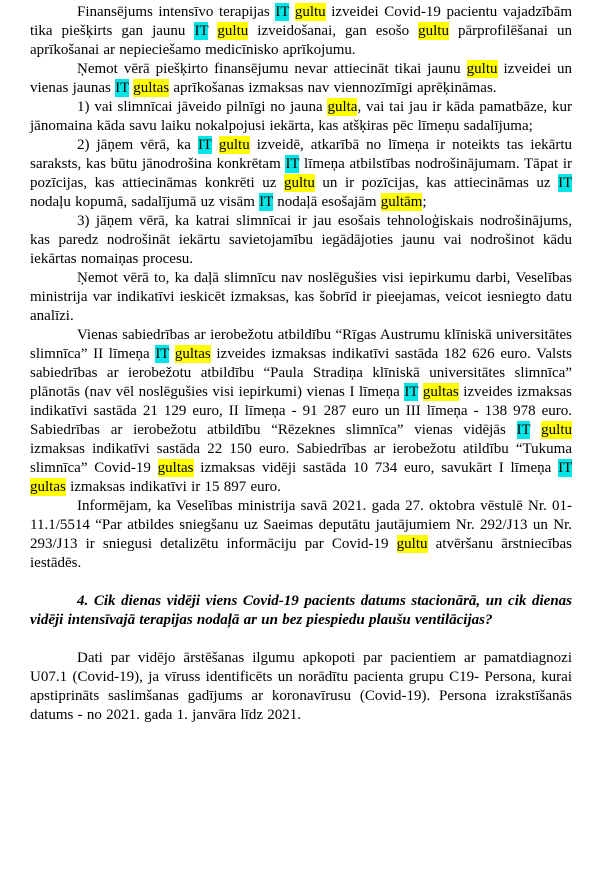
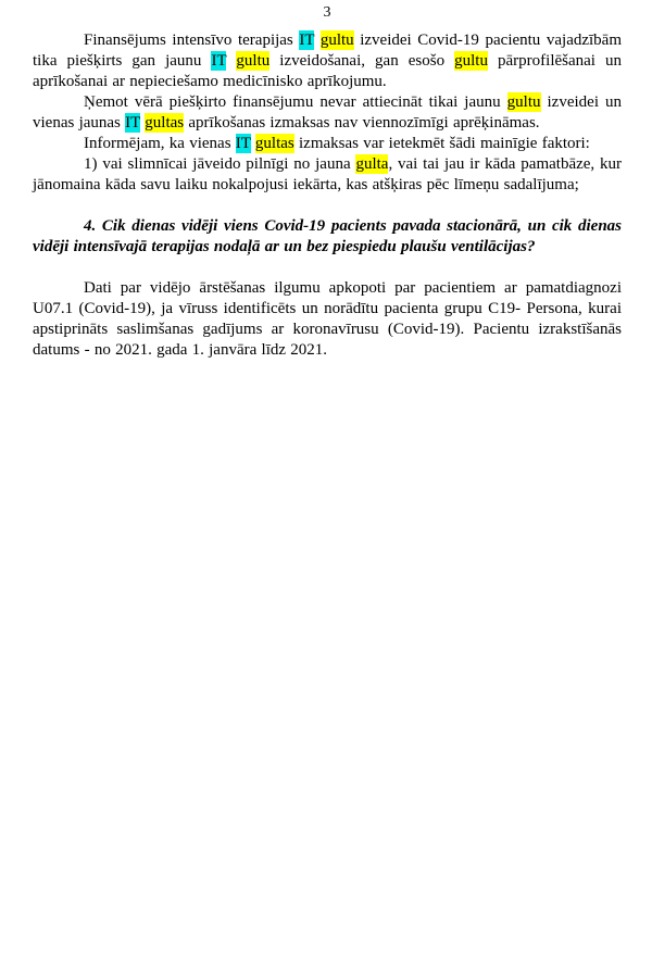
+ 3
  Finansējums intensīvo terapijas IT gultu izveidei Covid-19 pacientu vajadzībām tika piešķirts gan jaunu IT gultu izveidošanai, gan esošo gultu pārprofilēšanai un aprīkošanai ar nepieciešamo medicīnisko aprīkojumu.
  Ņemot vērā piešķirto finansējumu nevar attiecināt tikai jaunu gultu izveidei un vienas jaunas IT gultas aprīkošanas izmaksas nav viennozīmīgi aprēķināmas.
+ Informējam, ka vienas IT gultas izmaksas var ietekmēt šādi mainīgie faktori:
  1) vai slimnīcai jāveido pilnīgi no jauna gulta, vai tai jau ir kāda pamatbāze, kur jānomaina kāda savu laiku nokalpojusi iekārta, kas atšķiras pēc līmeņu sadalījuma;
- 2) jāņem vērā, ka IT gultu izveidē, atkarībā no līmeņa ir noteikts tas iekārtu saraksts, kas būtu jānodrošina konkrētam IT līmeņa atbilstības nodrošinājumam. Tāpat ir pozīcijas, kas attiecināmas konkrēti uz gultu un ir pozīcijas, kas attiecināmas uz IT nodaļu kopumā, sadalījumā uz visām IT nodaļā esošajām gultām;
- 3) jāņem vērā, ka katrai slimnīcai ir jau esošais tehnoloģiskais nodrošinājums, kas paredz nodrošināt iekārtu savietojamību iegādājoties jaunu vai nodrošinot kādu iekārtas nomaiņas procesu.
- Ņemot vērā to, ka daļā slimnīcu nav noslēgušies visi iepirkumu darbi, Veselības ministrija var indikatīvi ieskicēt izmaksas, kas šobrīd ir pieejamas, veicot iesniegto datu analīzi.
- Vienas sabiedrības ar ierobežotu atbildību “Rīgas Austrumu klīniskā universitātes slimnīca” II līmeņa IT gultas izveides izmaksas indikatīvi sastāda 182 626 euro. Valsts sabiedrības ar ierobežotu atbildību “Paula Stradiņa klīniskā universitātes slimnīca” plānotās (nav vēl noslēgušies visi iepirkumi) vienas I līmeņa IT gultas izveides izmaksas indikatīvi sastāda 21 129 euro, II līmeņa - 91 287 euro un III līmeņa - 138 978 euro. Sabiedrības ar ierobežotu atbildību “Rēzeknes slimnīca” vienas vidējās IT gultu izmaksas indikatīvi sastāda 22 150 euro. Sabiedrības ar ierobežotu atildību “Tukuma slimnīca” Covid-19 gultas izmaksas vidēji sastāda 10 734 euro, savukārt I līmeņa IT gultas izmaksas indikatīvi ir 15 897 euro.
- Informējam, ka Veselības ministrija savā 2021. gada 27. oktobra vēstulē Nr. 01-11.1/5514 “Par atbildes sniegšanu uz Saeimas deputātu jautājumiem Nr. 292/J13 un Nr. 293/J13 ir sniegusi detalizētu informāciju par Covid-19 gultu atvēršanu ārstniecības iestādēs.
- 4. Cik dienas vidēji viens Covid-19 pacients datums stacionārā, un cik dienas vidēji intensīvajā terapijas nodaļā ar un bez piespiedu plaušu ventilācijas?
+ 4. Cik dienas vidēji viens Covid-19 pacients pavada stacionārā, un cik dienas vidēji intensīvajā terapijas nodaļā ar un bez piespiedu plaušu ventilācijas?
- Dati par vidējo ārstēšanas ilgumu apkopoti par pacientiem ar pamatdiagnozi U07.1 (Covid-19), ja vīruss identificēts un norādītu pacienta grupu C19- Persona, kurai apstiprināts saslimšanas gadījums ar koronavīrusu (Covid-19). Persona izrakstīšanās datums - no 2021. gada 1. janvāra līdz 2021.
+ Dati par vidējo ārstēšanas ilgumu apkopoti par pacientiem ar pamatdiagnozi U07.1 (Covid-19), ja vīruss identificēts un norādītu pacienta grupu C19- Persona, kurai apstiprināts saslimšanas gadījums ar koronavīrusu (Covid-19). Pacientu izrakstīšanās datums - no 2021. gada 1. janvāra līdz 2021.
